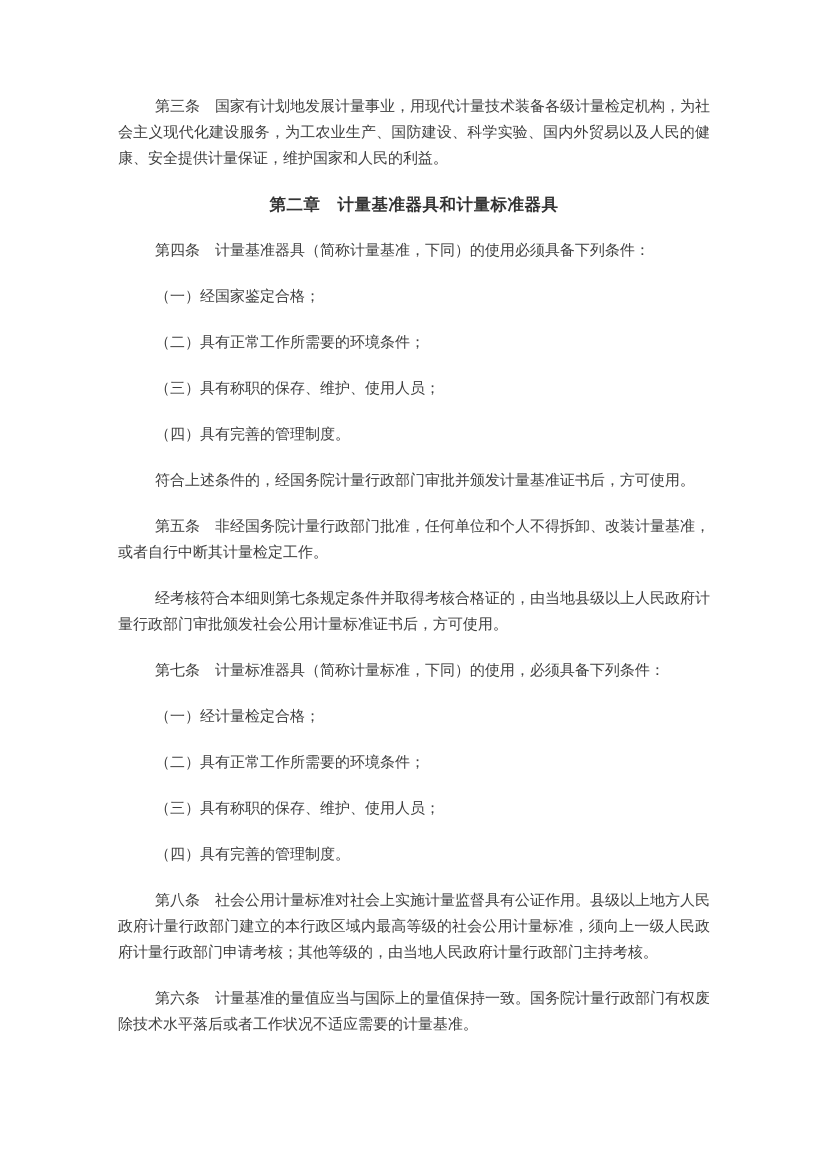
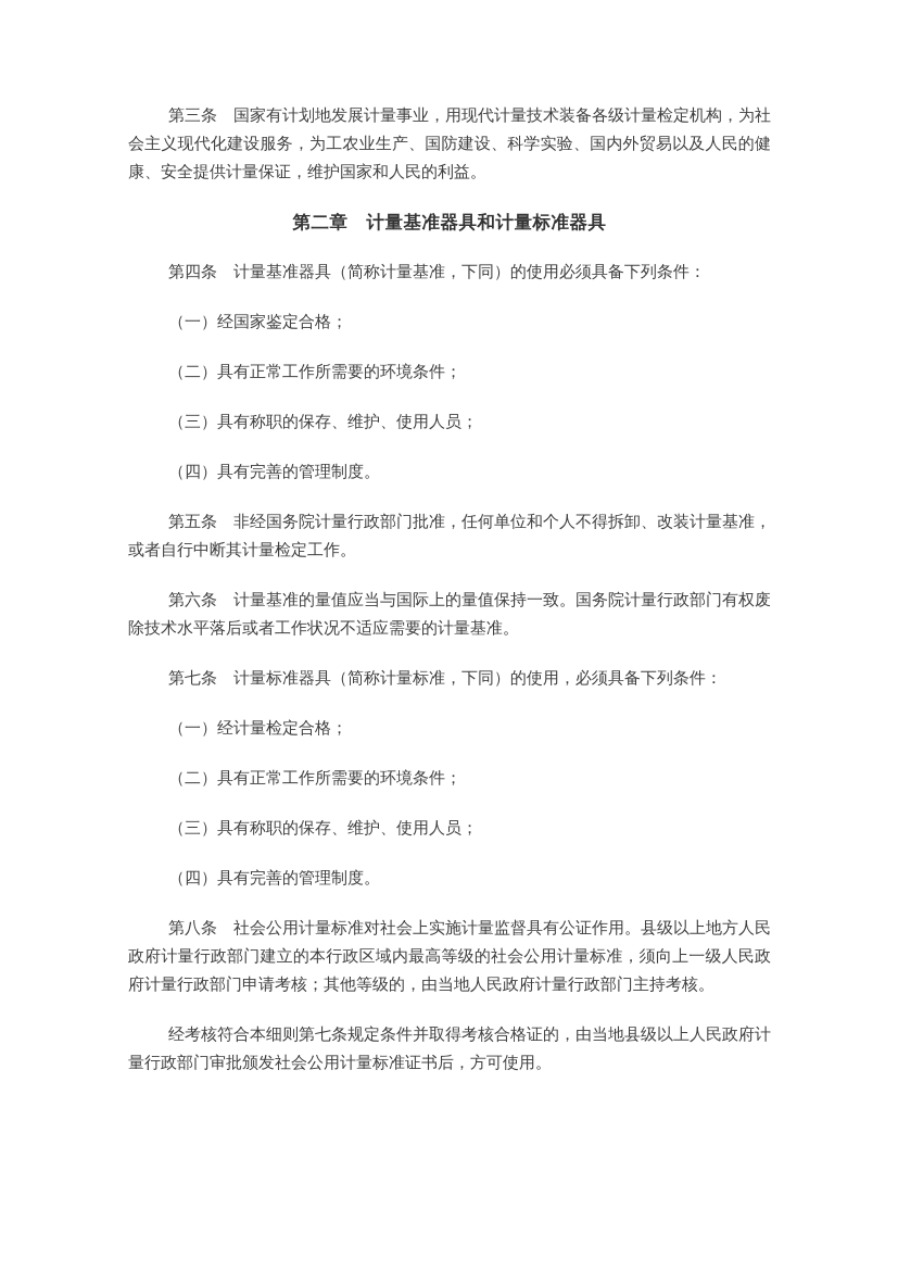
  第三条 国家有计划地发展计量事业，用现代计量技术装备各级计量检定机构，为社会主义现代化建设服务，为工农业生产、国防建设、科学实验、国内外贸易以及人民的健康、安全提供计量保证，维护国家和人民的利益。
  第二章 计量基准器具和计量标准器具
  第四条 计量基准器具（简称计量基准，下同）的使用必须具备下列条件：
  （一）经国家鉴定合格；
  （二）具有正常工作所需要的环境条件；
  （三）具有称职的保存、维护、使用人员；
  （四）具有完善的管理制度。
- 符合上述条件的，经国务院计量行政部门审批并颁发计量基准证书后，方可使用。
  第五条 非经国务院计量行政部门批准，任何单位和个人不得拆卸、改装计量基准，或者自行中断其计量检定工作。
- 经考核符合本细则第七条规定条件并取得考核合格证的，由当地县级以上人民政府计量行政部门审批颁发社会公用计量标准证书后，方可使用。
+ 第六条 计量基准的量值应当与国际上的量值保持一致。国务院计量行政部门有权废除技术水平落后或者工作状况不适应需要的计量基准。
  第七条 计量标准器具（简称计量标准，下同）的使用，必须具备下列条件：
  （一）经计量检定合格；
  （二）具有正常工作所需要的环境条件；
  （三）具有称职的保存、维护、使用人员；
  （四）具有完善的管理制度。
  第八条 社会公用计量标准对社会上实施计量监督具有公证作用。县级以上地方人民政府计量行政部门建立的本行政区域内最高等级的社会公用计量标准，须向上一级人民政府计量行政部门申请考核；其他等级的，由当地人民政府计量行政部门主持考核。
- 第六条 计量基准的量值应当与国际上的量值保持一致。国务院计量行政部门有权废除技术水平落后或者工作状况不适应需要的计量基准。
+ 经考核符合本细则第七条规定条件并取得考核合格证的，由当地县级以上人民政府计量行政部门审批颁发社会公用计量标准证书后，方可使用。
